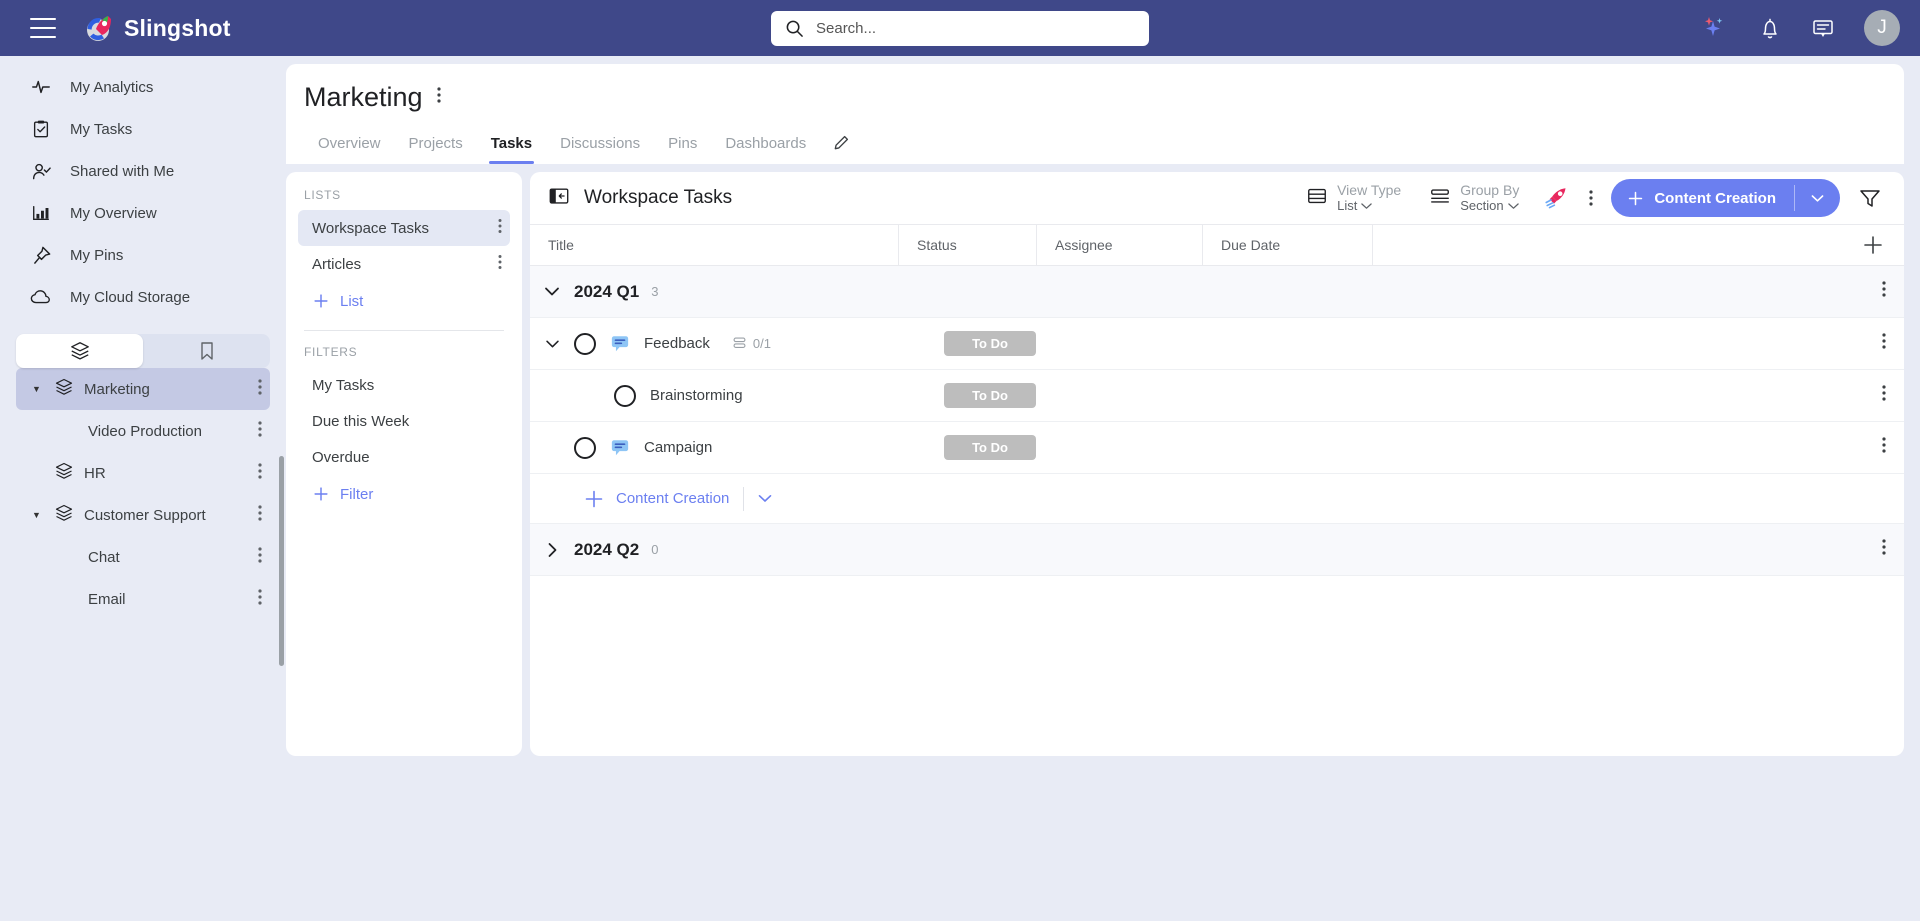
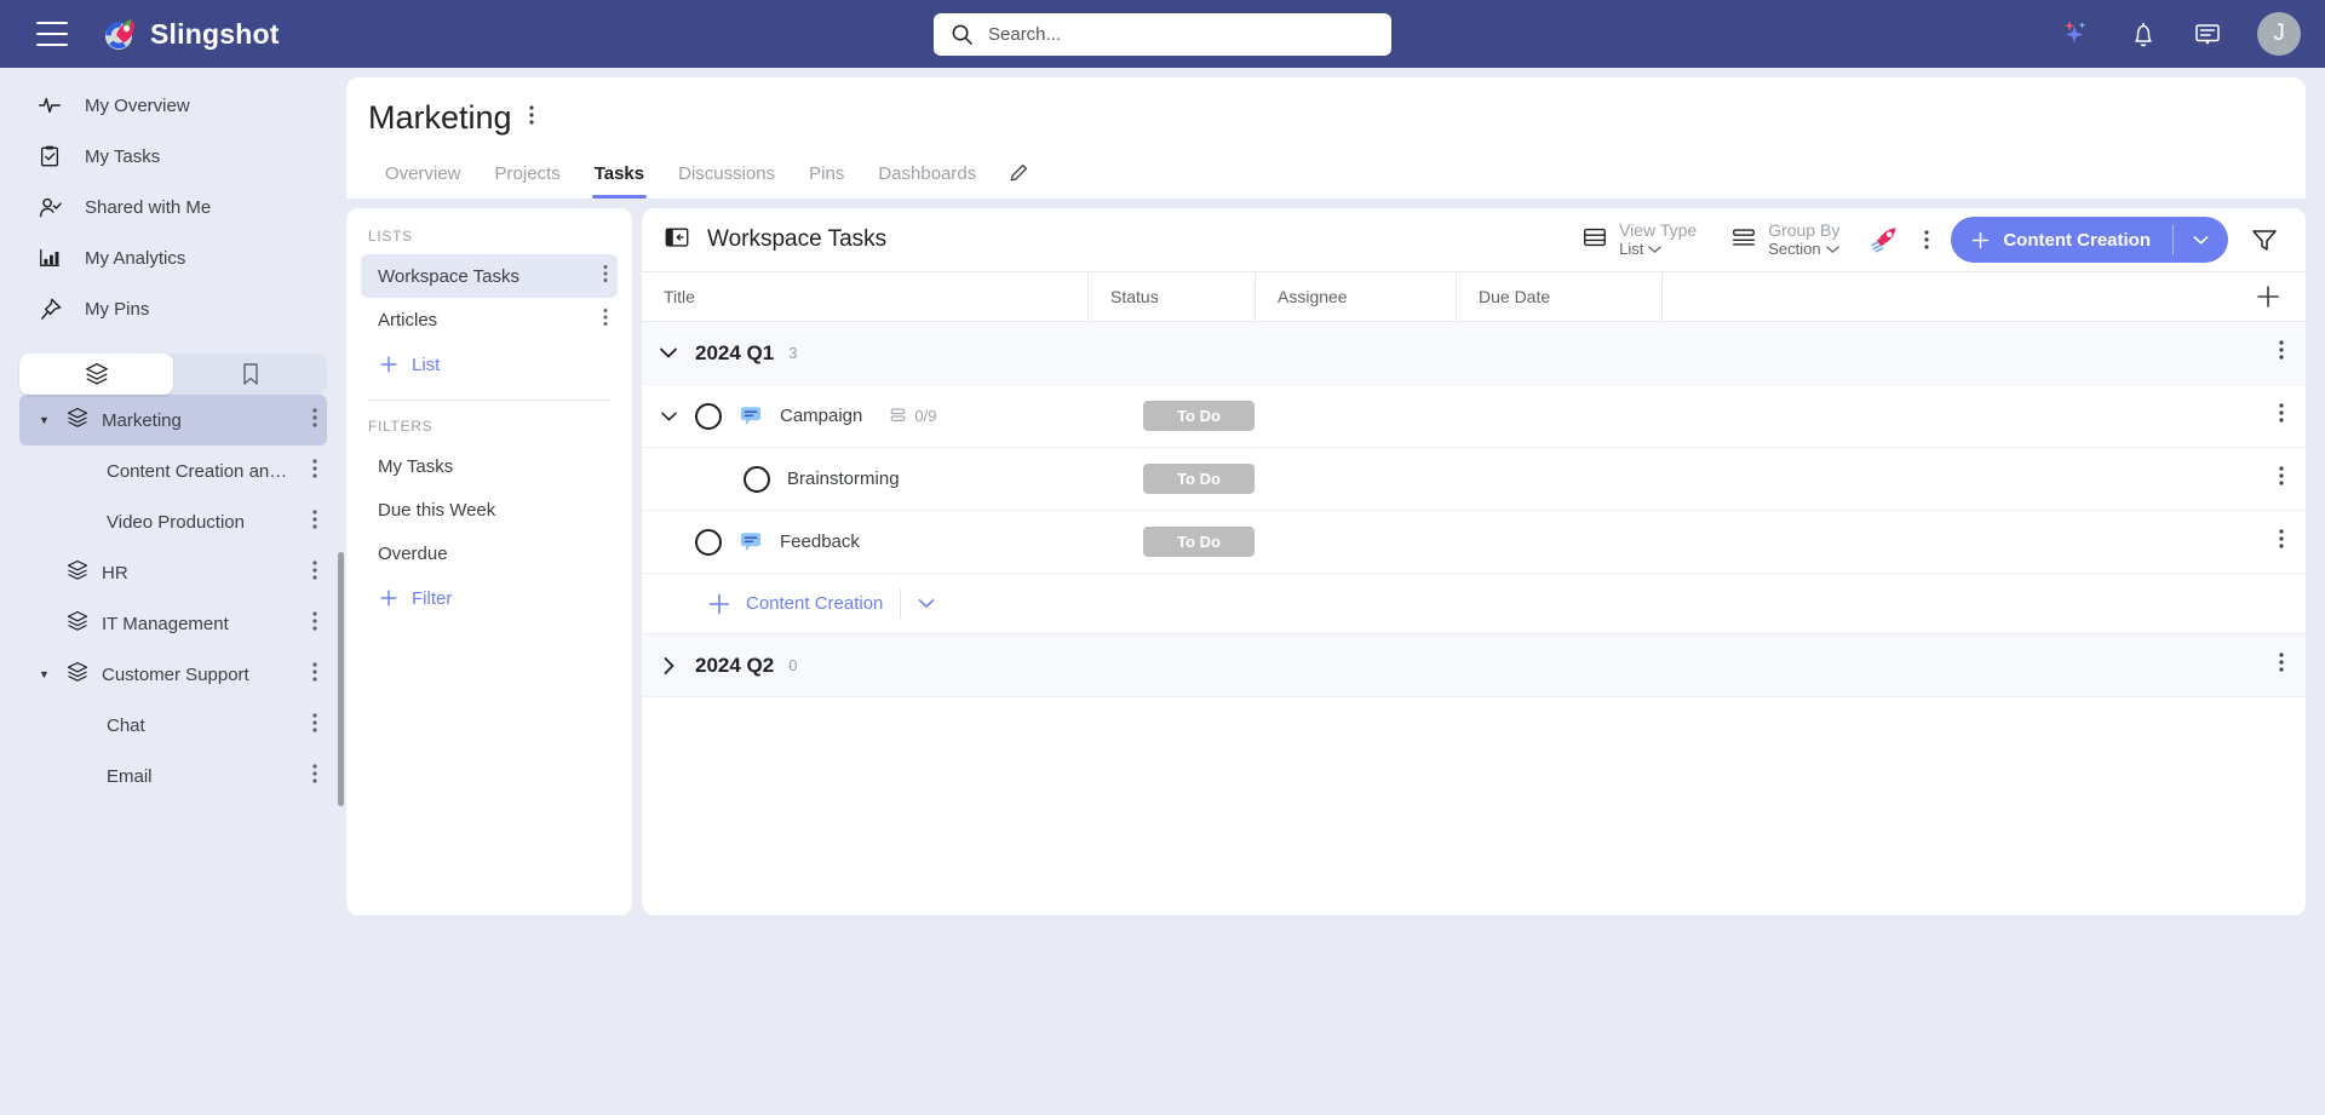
  Slingshot
  Search...
  J
- My Analytics
+ My Overview
  My Tasks
  Shared with Me
- My Overview
+ My Analytics
  My Pins
- My Cloud Storage
  ▼
  Marketing
+ Content Creation an…
  Video Production
  HR
+ IT Management
  ▼
  Customer Support
  Chat
  Email
  Marketing
  Overview
  Projects
  Tasks
  Discussions
  Pins
  Dashboards
  LISTS
  Workspace Tasks
  Articles
  List
  FILTERS
  My Tasks
  Due this Week
  Overdue
  Filter
  Workspace Tasks
  View Type
  List
  Group By
  Section
  Content Creation
  Title
  Status
  Assignee
  Due Date
  2024 Q1
  3
- Feedback
+ Campaign
- 0/1
+ 0/9
  To Do
  Brainstorming
  To Do
- Campaign
+ Feedback
  To Do
  Content Creation
  2024 Q2
  0
